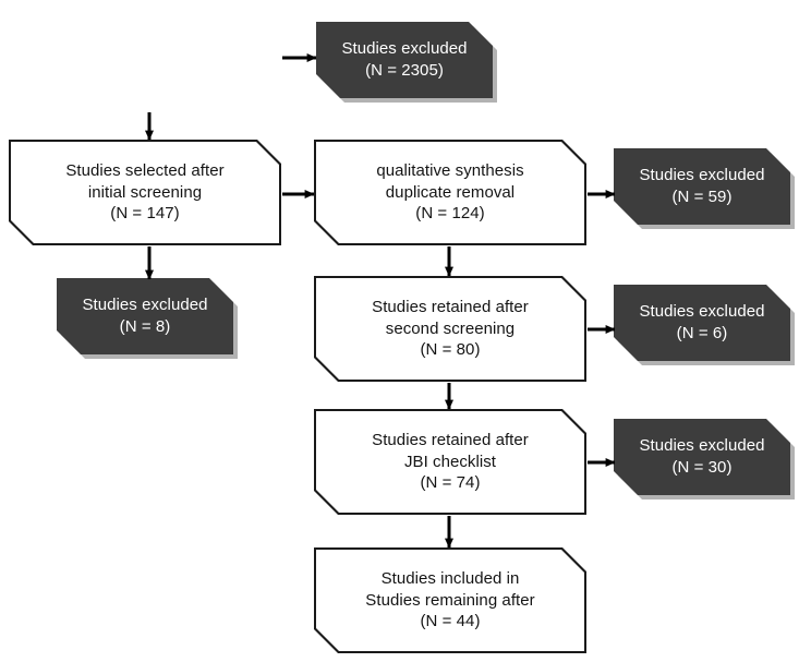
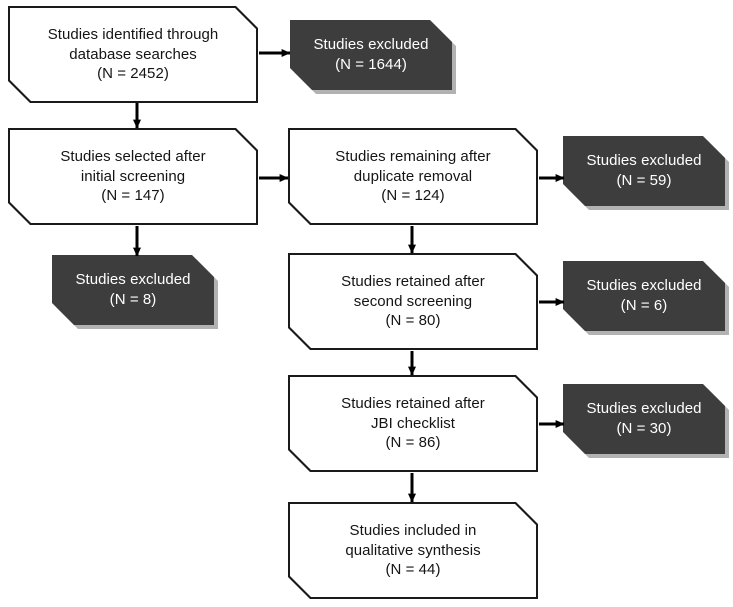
+ Studies identified through
+ database searches
+ (N = 2452)
  Studies excluded
- (N = 2305)
+ (N = 1644)
  Studies selected after
  initial screening
  (N = 147)
- qualitative synthesis
+ Studies remaining after
  duplicate removal
  (N = 124)
  Studies excluded
  (N = 59)
  Studies excluded
  (N = 8)
  Studies retained after
  second screening
  (N = 80)
  Studies excluded
  (N = 6)
  Studies retained after
  JBI checklist
- (N = 74)
+ (N = 86)
  Studies excluded
  (N = 30)
  Studies included in
- Studies remaining after
+ qualitative synthesis
  (N = 44)
